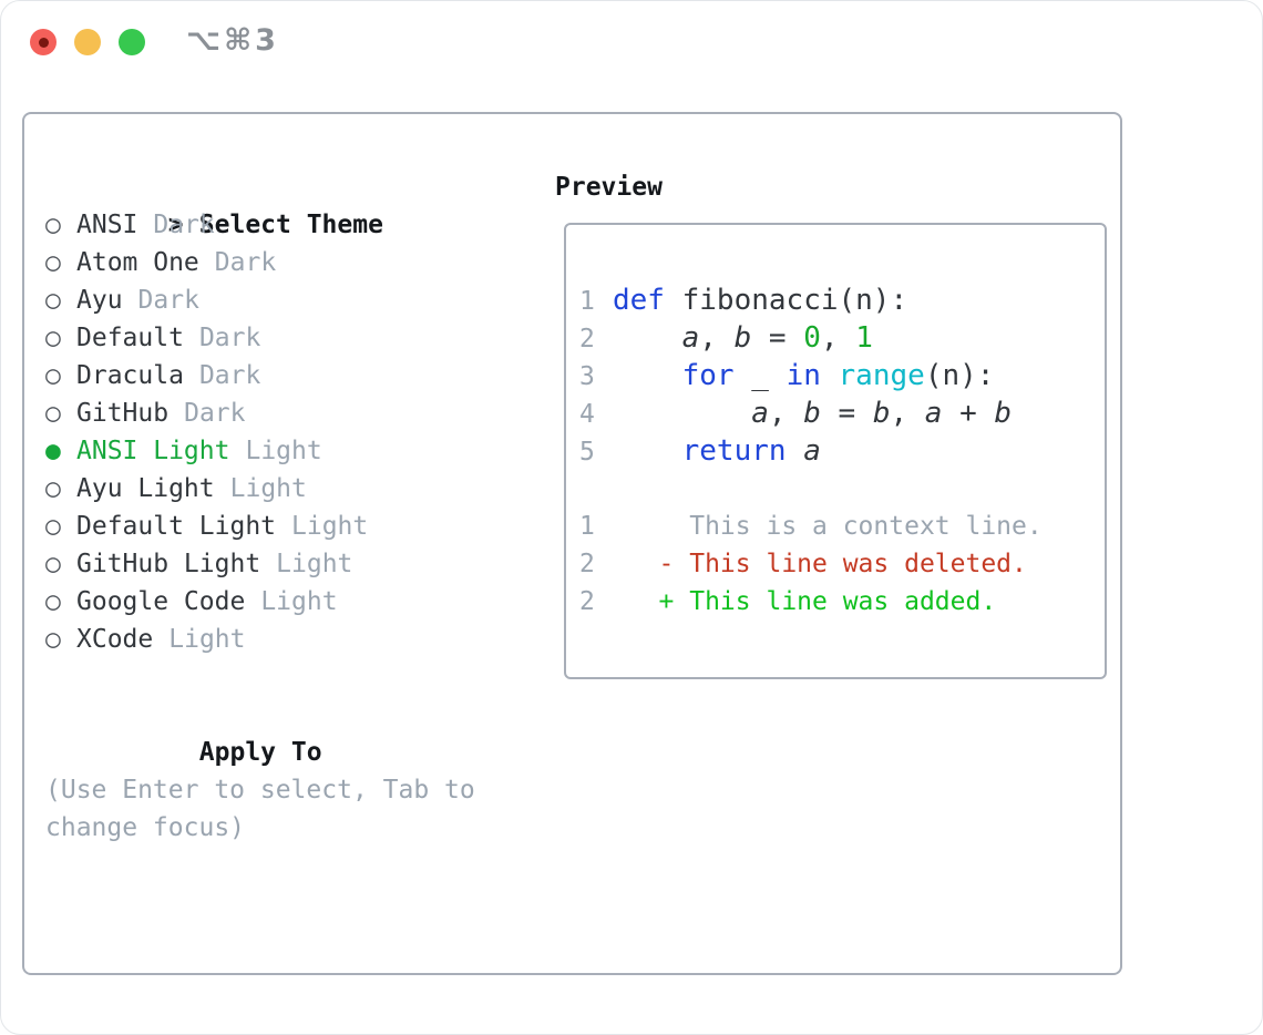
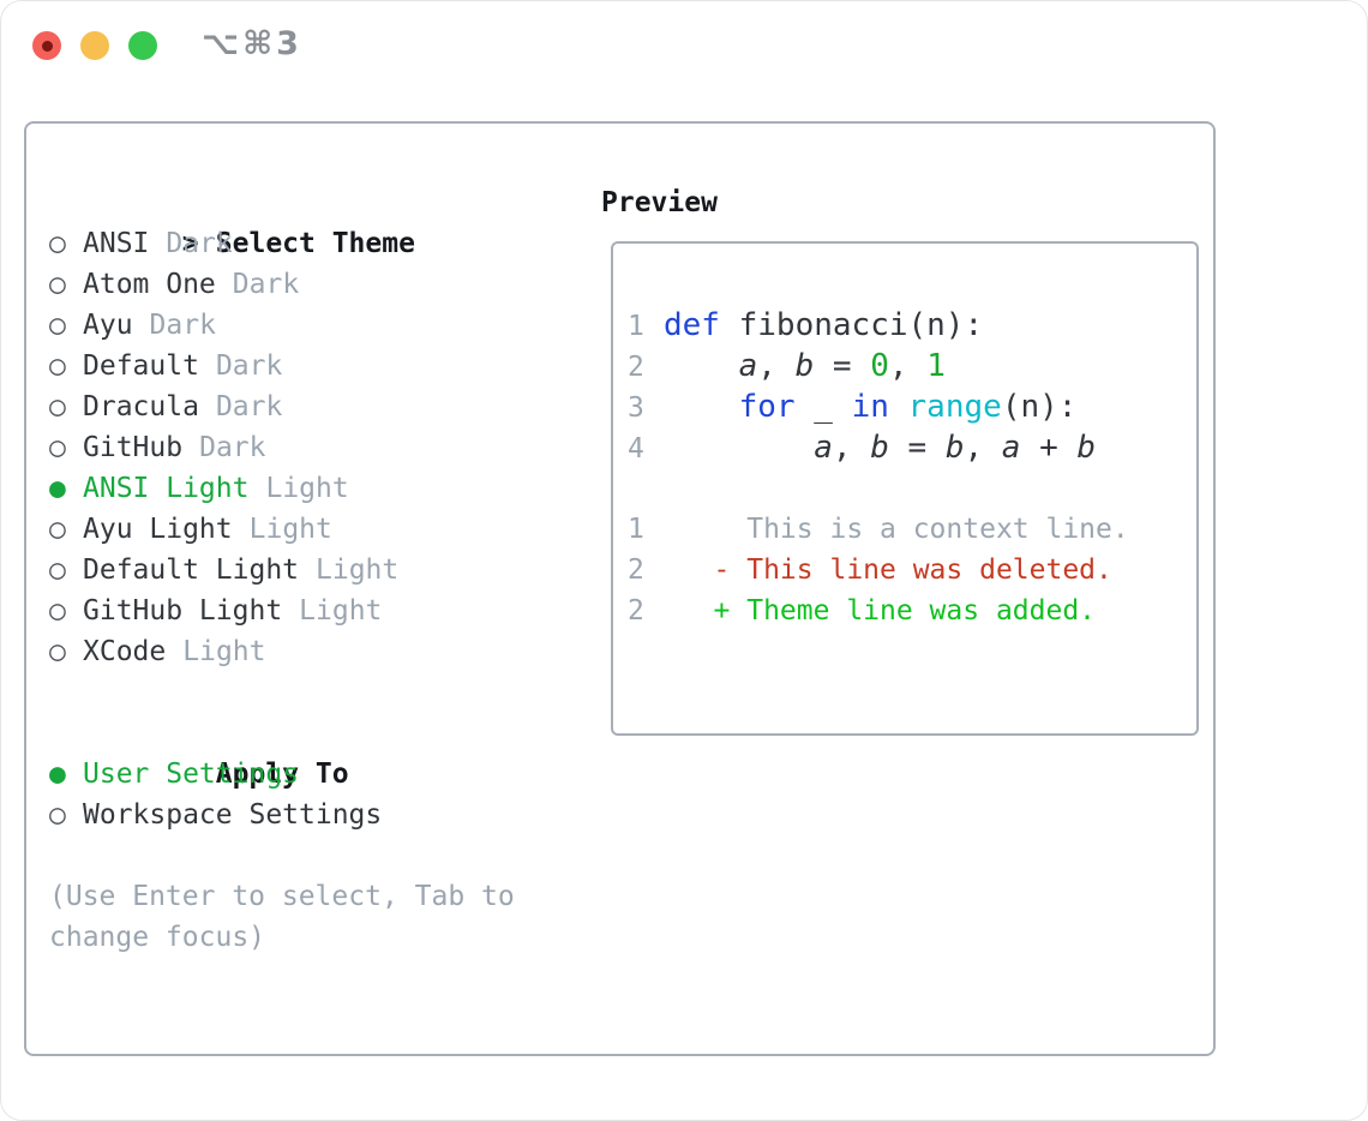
  ⌥⌘3
  > Select Theme
  ○ ANSI Dark
  ○ Atom One Dark
  ○ Ayu Dark
  ○ Default Dark
  ○ Dracula Dark
  ○ GitHub Dark
  ● ANSI Light Light
  ○ Ayu Light Light
  ○ Default Light Light
  ○ GitHub Light Light
- ○ Google Code Light
  ○ XCode Light
  Apply To
+ ● User Settings
+ ○ Workspace Settings
  (Use Enter to select, Tab to
  change focus)
  Preview
  1
  def fibonacci(n):
  2
  a, b = 0, 1
  3
  for _ in range(n):
  4
  a, b = b, a + b
- 5
- return a
  1
  This is a context line.
  2
  - This line was deleted.
  2
- + This line was added.
+ + Theme line was added.
